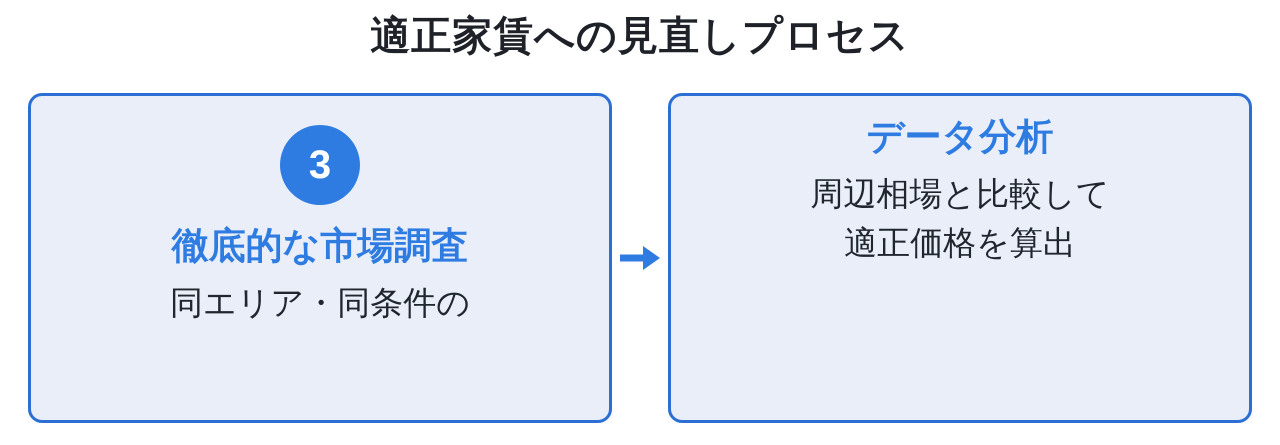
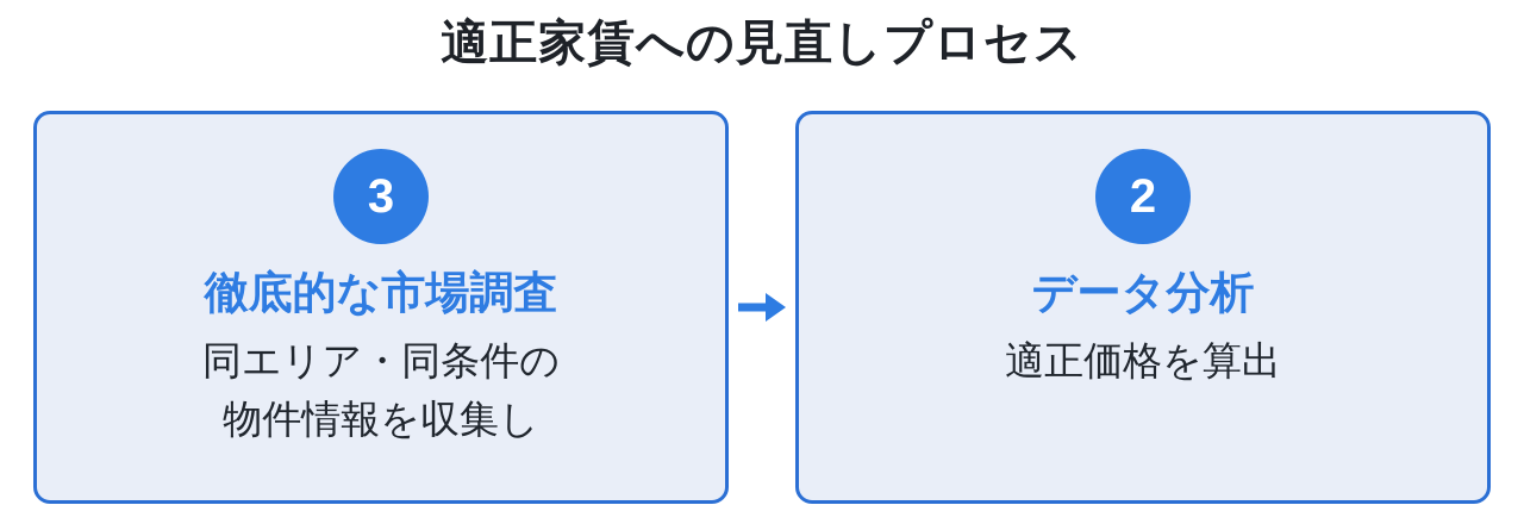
  適正家賃への見直しプロセス
  3
  徹底的な市場調査
  同エリア・同条件の
+ 物件情報を収集し
+ 2
  データ分析
- 周辺相場と比較して
  適正価格を算出
